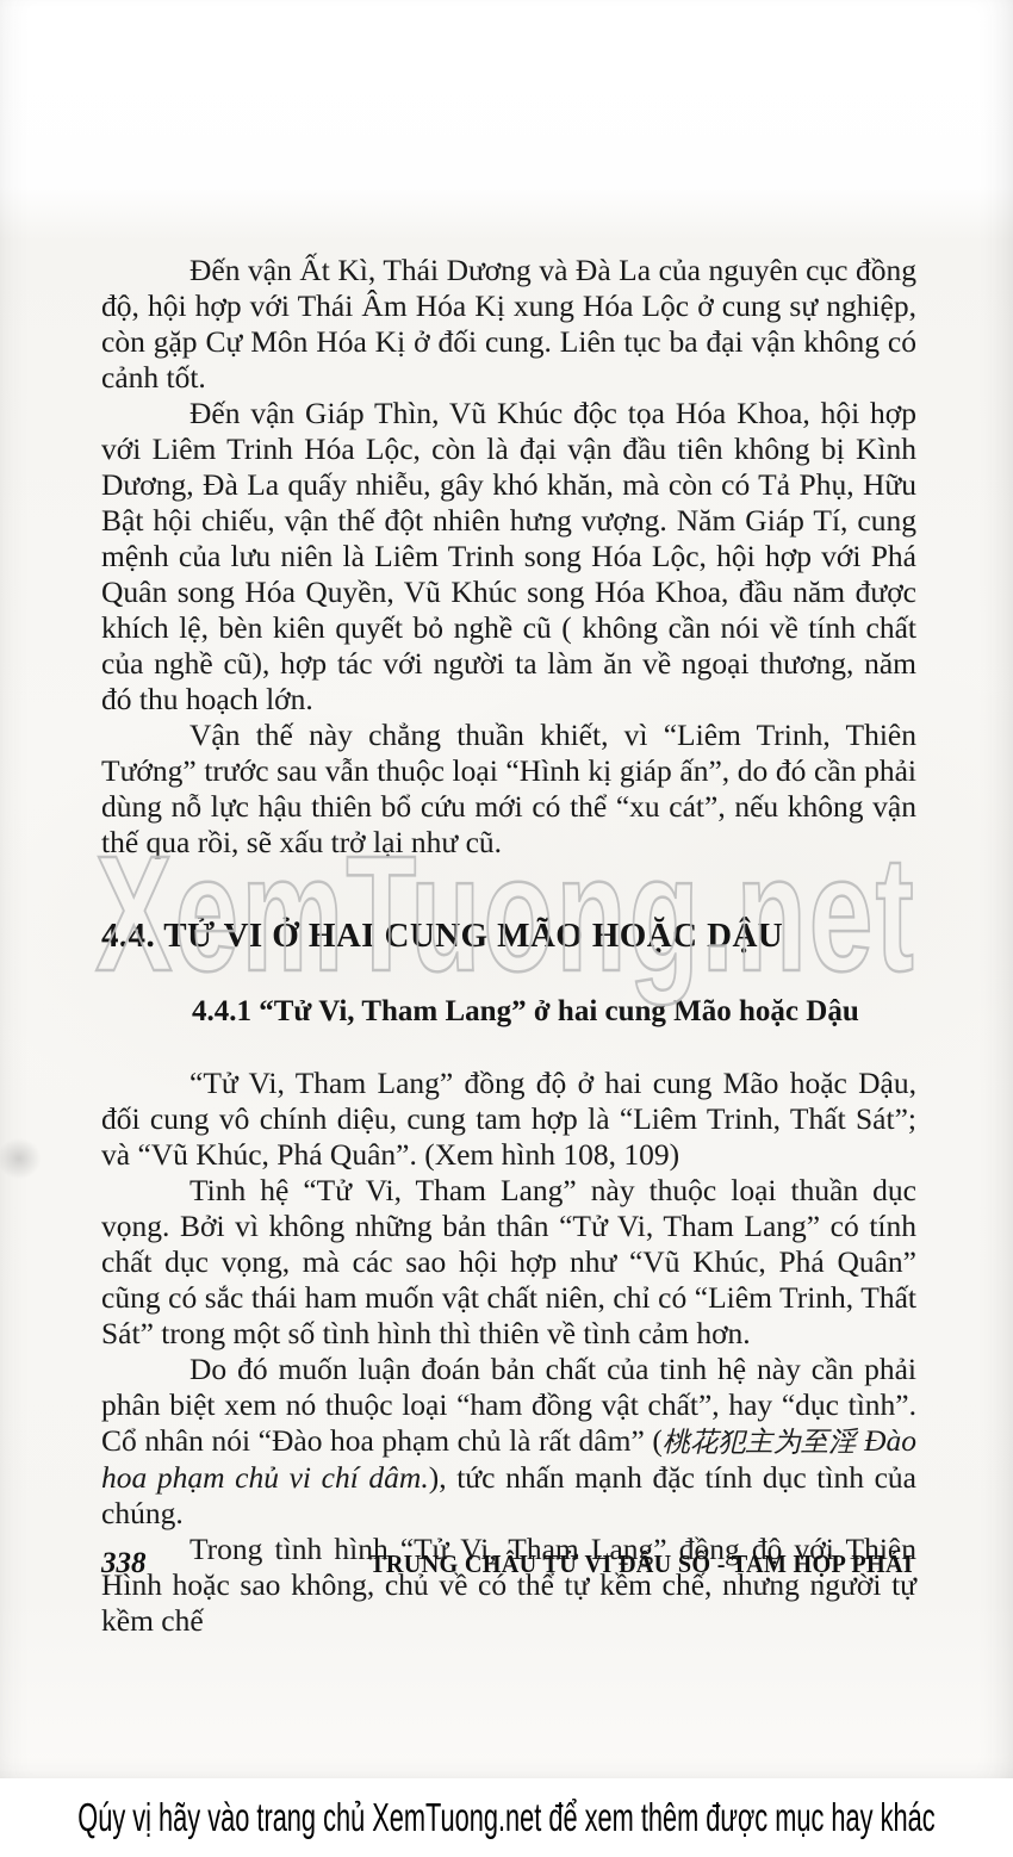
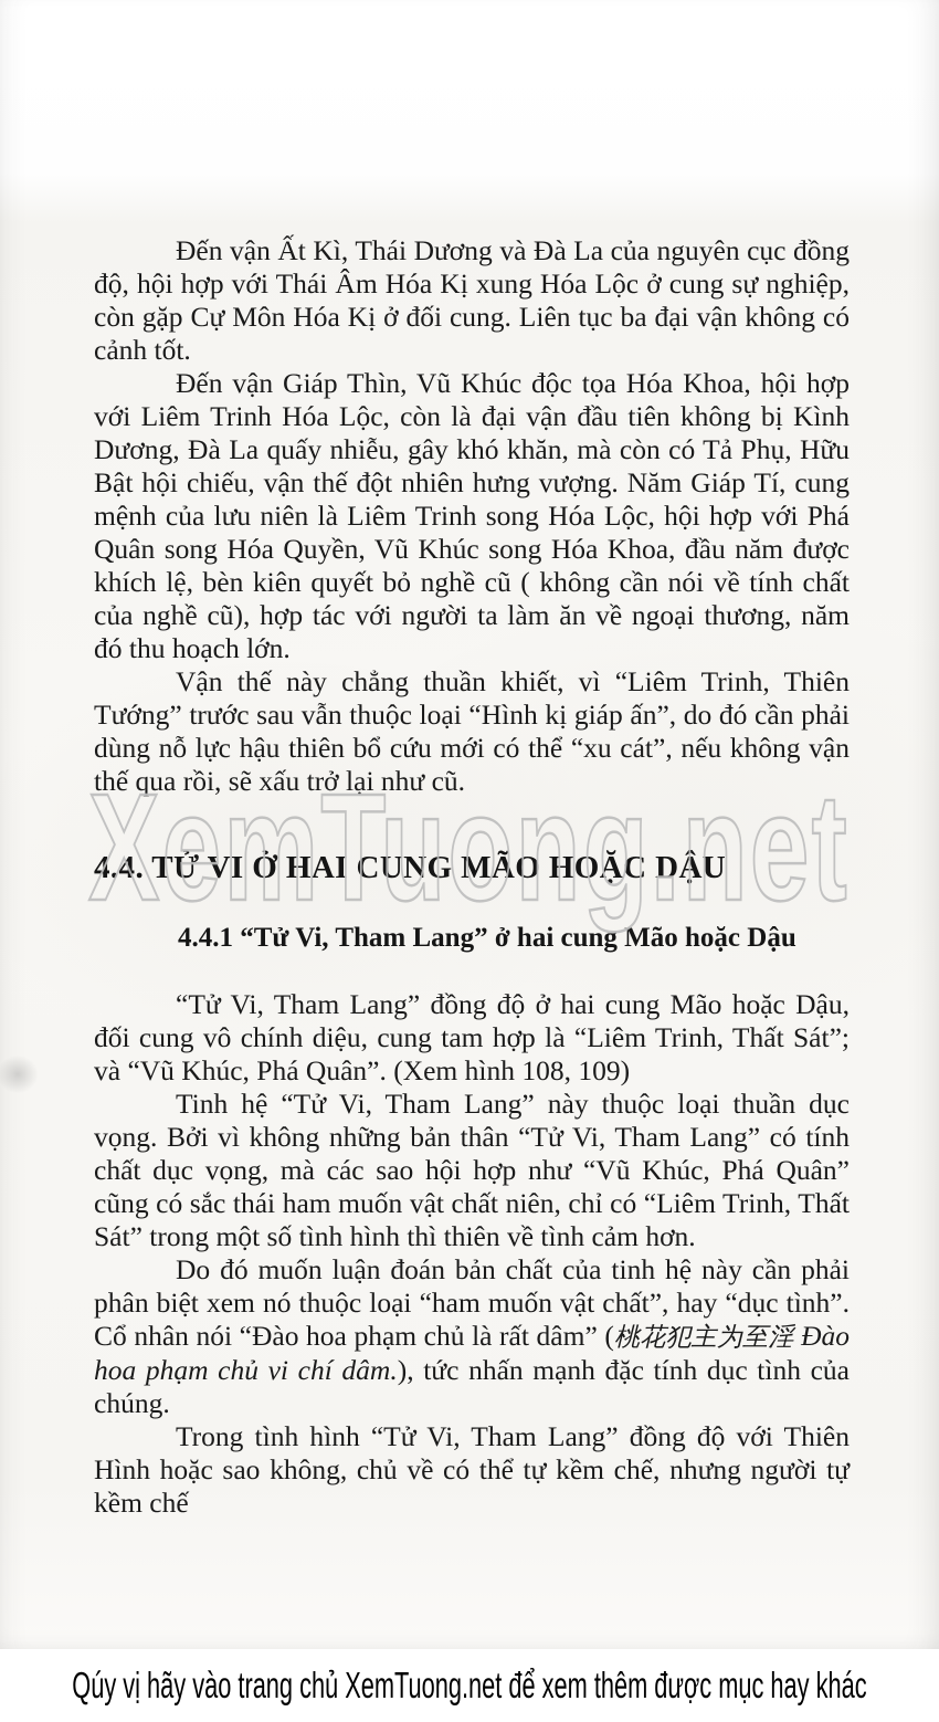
  Đến vận Ất Kì, Thái Dương và Đà La của nguyên cục đồng độ, hội hợp với Thái Âm Hóa Kị xung Hóa Lộc ở cung sự nghiệp, còn gặp Cự Môn Hóa Kị ở đối cung. Liên tục ba đại vận không có cảnh tốt.
  Đến vận Giáp Thìn, Vũ Khúc độc tọa Hóa Khoa, hội hợp với Liêm Trinh Hóa Lộc, còn là đại vận đầu tiên không bị Kình Dương, Đà La quấy nhiễu, gây khó khăn, mà còn có Tả Phụ, Hữu Bật hội chiếu, vận thế đột nhiên hưng vượng. Năm Giáp Tí, cung mệnh của lưu niên là Liêm Trinh song Hóa Lộc, hội hợp với Phá Quân song Hóa Quyền, Vũ Khúc song Hóa Khoa, đầu năm được khích lệ, bèn kiên quyết bỏ nghề cũ ( không cần nói về tính chất của nghề cũ), hợp tác với người ta làm ăn về ngoại thương, năm đó thu hoạch lớn.
  Vận thế này chẳng thuần khiết, vì “Liêm Trinh, Thiên Tướng” trước sau vẫn thuộc loại “Hình kị giáp ấn”, do đó cần phải dùng nỗ lực hậu thiên bổ cứu mới có thể “xu cát”, nếu không vận thế qua rồi, sẽ xấu trở lại như cũ.
  4.4. TỬ VI Ở HAI CUNG MÃO HOẶC DẬU
  4.4.1 “Tử Vi, Tham Lang” ở hai cung Mão hoặc Dậu
  “Tử Vi, Tham Lang” đồng độ ở hai cung Mão hoặc Dậu, đối cung vô chính diệu, cung tam hợp là “Liêm Trinh, Thất Sát”; và “Vũ Khúc, Phá Quân”. (Xem hình 108, 109)
  Tinh hệ “Tử Vi, Tham Lang” này thuộc loại thuần dục vọng. Bởi vì không những bản thân “Tử Vi, Tham Lang” có tính chất dục vọng, mà các sao hội hợp như “Vũ Khúc, Phá Quân” cũng có sắc thái ham muốn vật chất niên, chỉ có “Liêm Trinh, Thất Sát” trong một số tình hình thì thiên về tình cảm hơn.
- Do đó muốn luận đoán bản chất của tinh hệ này cần phải phân biệt xem nó thuộc loại “ham đồng vật chất”, hay “dục tình”. Cổ nhân nói “Đào hoa phạm chủ là rất dâm” (桃花犯主为至淫 Đào hoa phạm chủ vi chí dâm.), tức nhấn mạnh đặc tính dục tình của chúng.
+ Do đó muốn luận đoán bản chất của tinh hệ này cần phải phân biệt xem nó thuộc loại “ham muốn vật chất”, hay “dục tình”. Cổ nhân nói “Đào hoa phạm chủ là rất dâm” (桃花犯主为至淫 Đào hoa phạm chủ vi chí dâm.), tức nhấn mạnh đặc tính dục tình của chúng.
  Trong tình hình “Tử Vi, Tham Lang” đồng độ với Thiên Hình hoặc sao không, chủ về có thể tự kềm chế, nhưng người tự kềm chế
  XemTuong.net
- 338
- TRUNG CHÂU TỬ VI ĐẨU SỐ - TAM HỢP PHÁI
  Qúy vị hãy vào trang chủ XemTuong.net để xem thêm được mục hay khác
